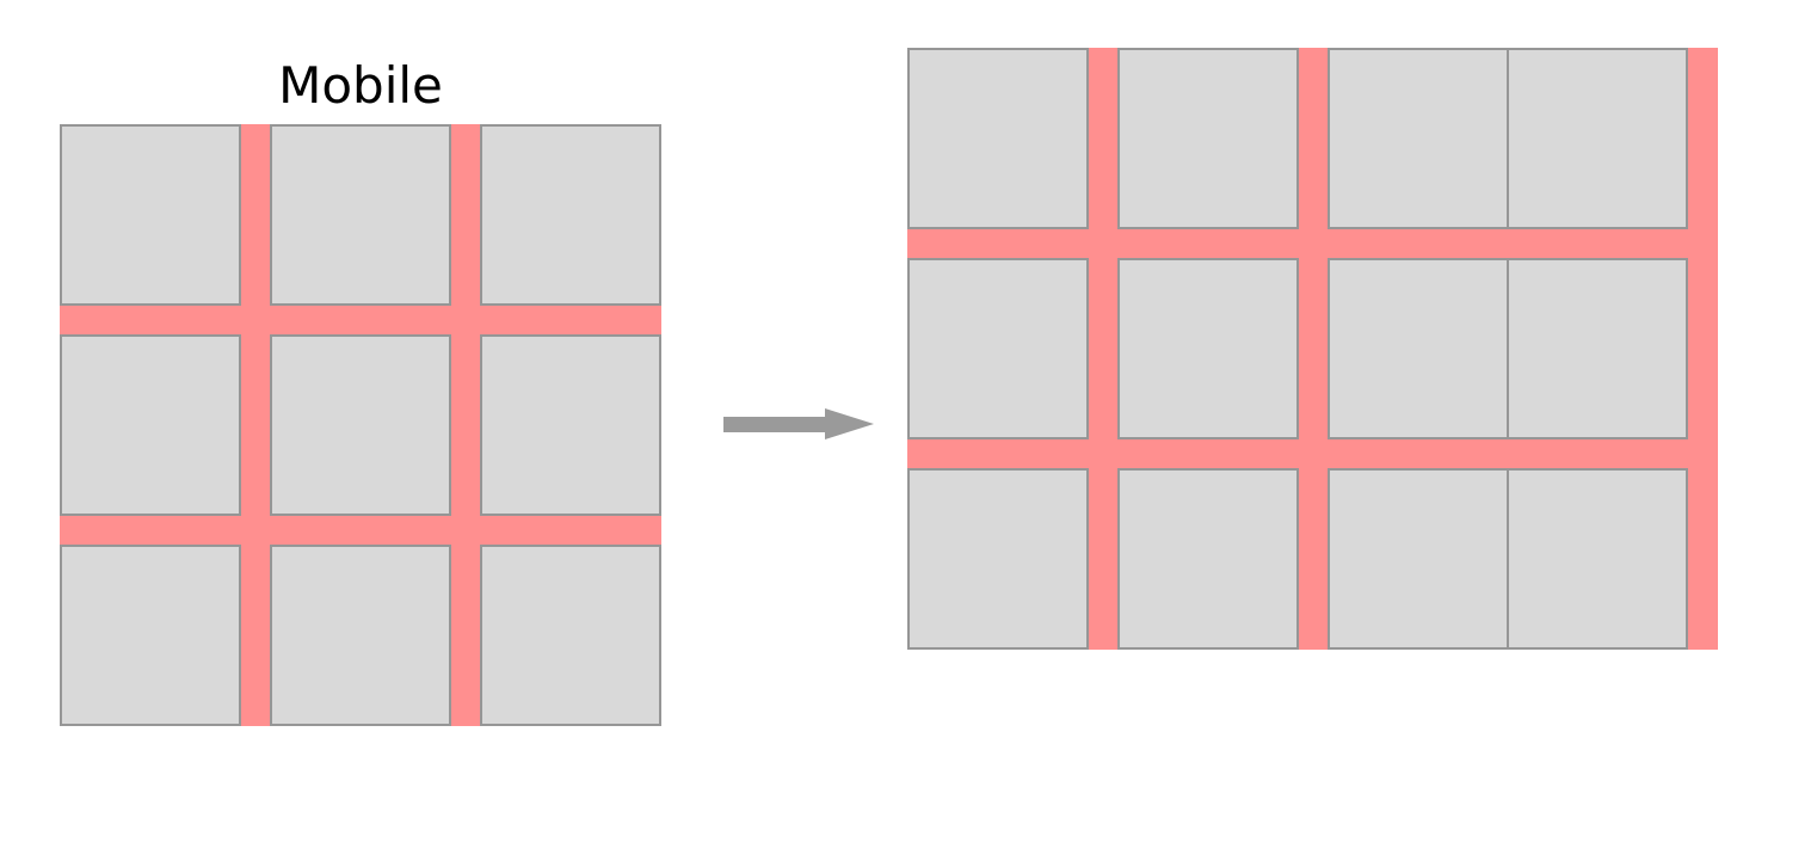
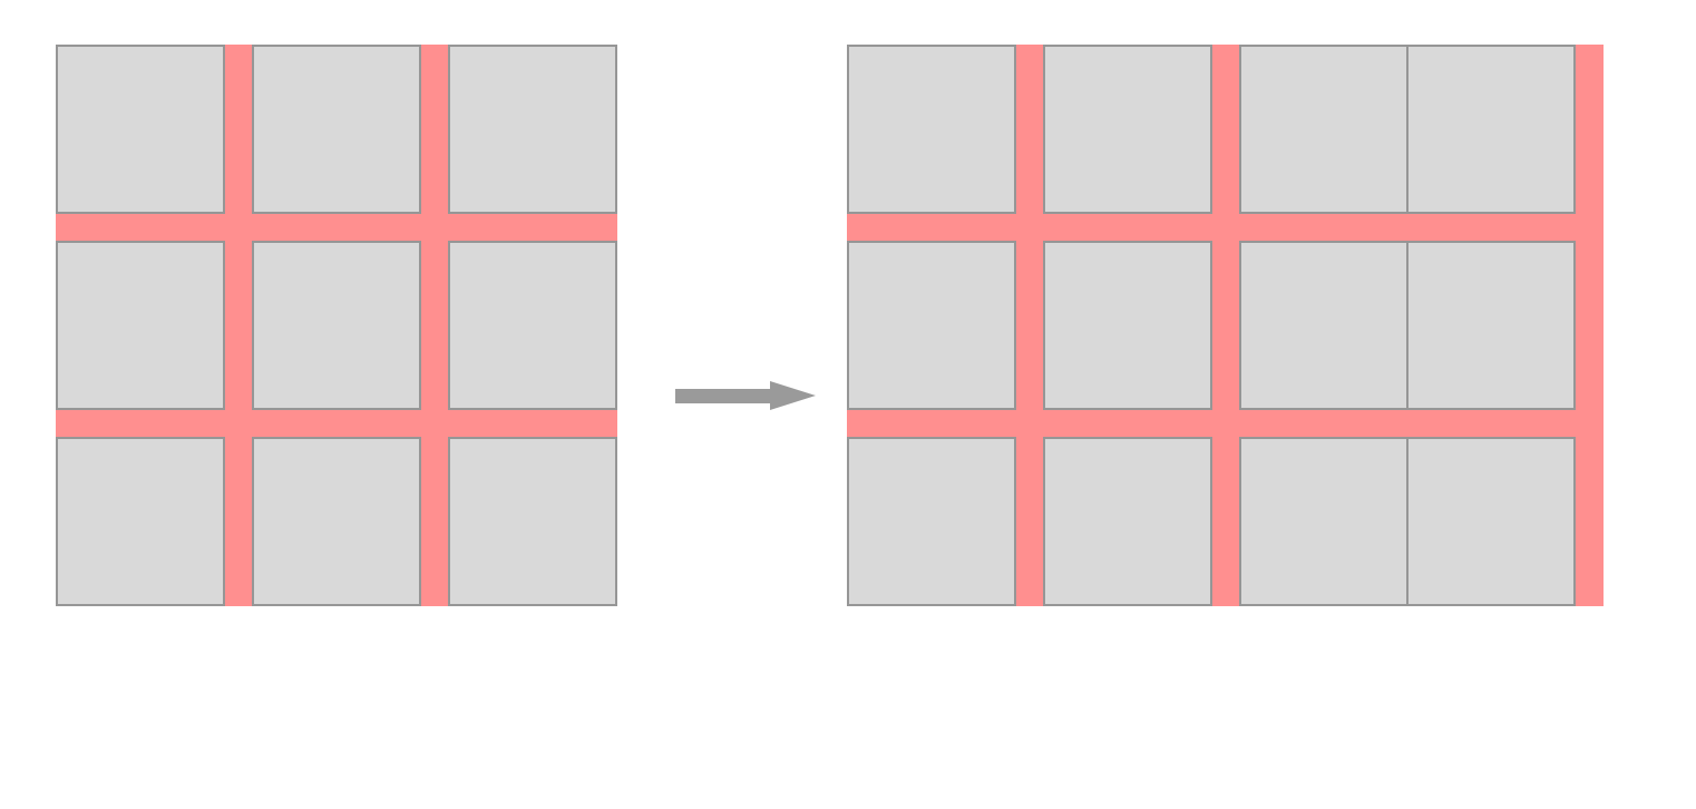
- Mobile
